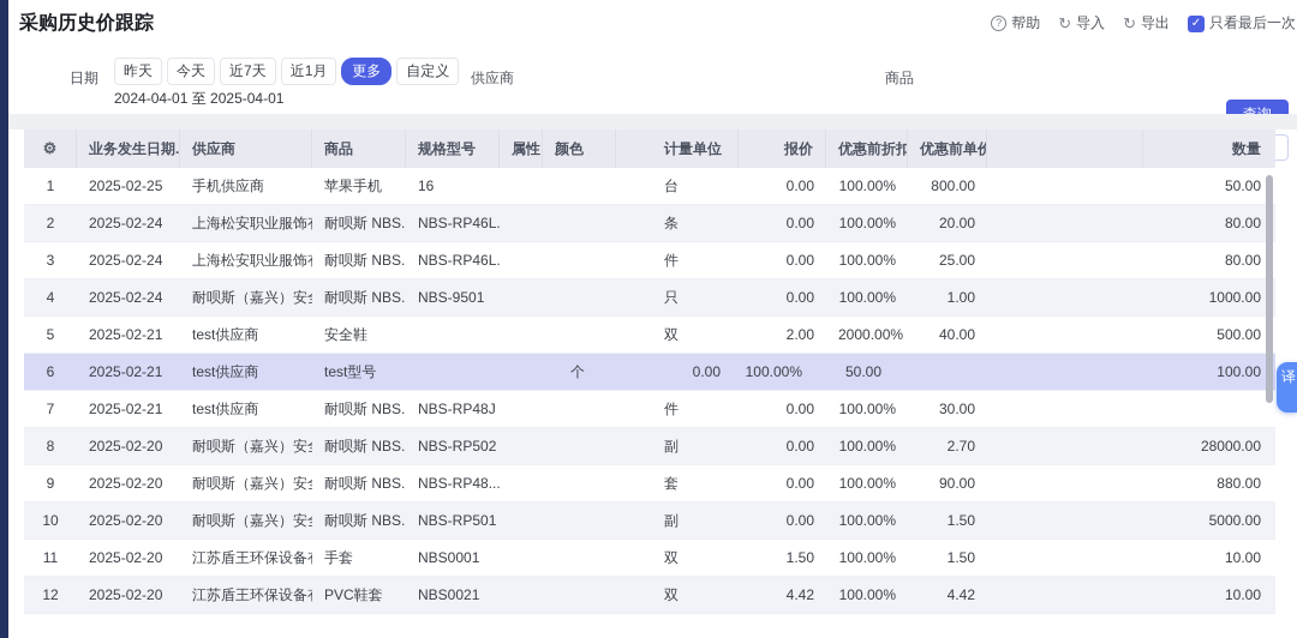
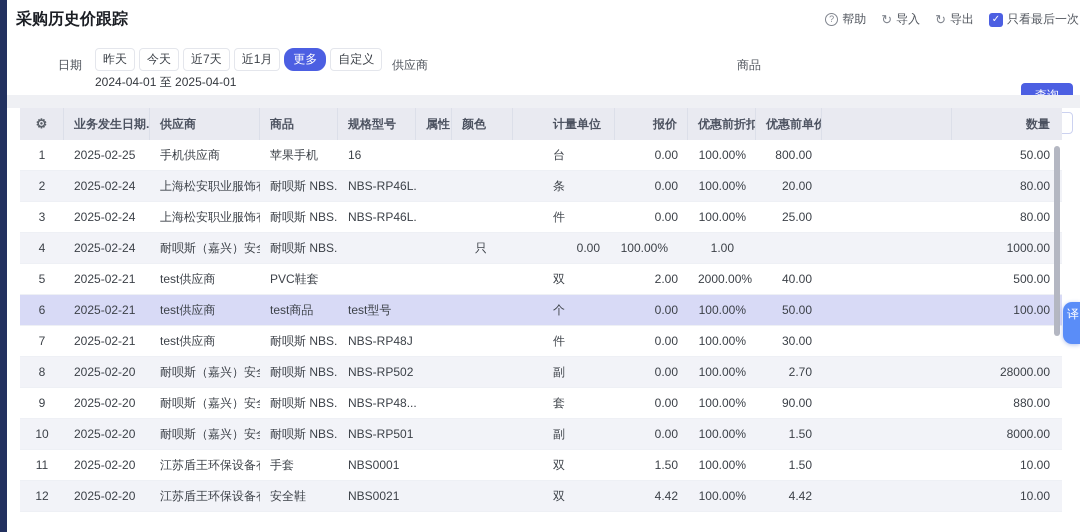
  采购历史价跟踪
  ?
  帮助
  ↻
  导入
  ↻
  导出
  ✓
  只看最后一次
  日期
  昨天
  今天
  近7天
  近1月
  更多
  自定义
  2024-04-01 至 2025-04-01
  供应商
  商品
  ⚙
  业务发生日期.
  供应商
  商品
  规格型号
  属性
  颜色
  计量单位
  报价
  优惠前折扣
  数量
  1
  2025-02-25
  手机供应商
  苹果手机
  16
  台
  0.00
  100.00%
  800.00
  50.00
  2
  2025-02-24
  耐呗斯 NBS.
  NBS-RP46L.
  条
  0.00
  100.00%
  20.00
  80.00
  3
  2025-02-24
  耐呗斯 NBS.
  NBS-RP46L.
  件
  0.00
  100.00%
  25.00
  80.00
  4
  2025-02-24
  耐呗斯 NBS.
- NBS-9501
  只
  0.00
  100.00%
  1.00
  1000.00
  5
  2025-02-21
  test供应商
- 安全鞋
+ PVC鞋套
  双
  2.00
  2000.00%
  40.00
  500.00
  6
  2025-02-21
  test供应商
+ test商品
  test型号
  个
  0.00
  100.00%
  50.00
  100.00
  7
  2025-02-21
  test供应商
  耐呗斯 NBS.
  NBS-RP48J
  件
  0.00
  100.00%
  30.00
  8
  2025-02-20
  耐呗斯 NBS.
  NBS-RP502
  副
  0.00
  100.00%
  2.70
  28000.00
  9
  2025-02-20
  耐呗斯 NBS.
  NBS-RP48...
  套
  0.00
  100.00%
  90.00
  880.00
  10
  2025-02-20
  耐呗斯 NBS.
  NBS-RP501
  副
  0.00
  100.00%
  1.50
- 5000.00
+ 8000.00
  11
  2025-02-20
  手套
  NBS0001
  双
  1.50
  100.00%
  1.50
  10.00
  12
  2025-02-20
- PVC鞋套
+ 安全鞋
  NBS0021
  双
  4.42
  100.00%
  4.42
  10.00
  译
